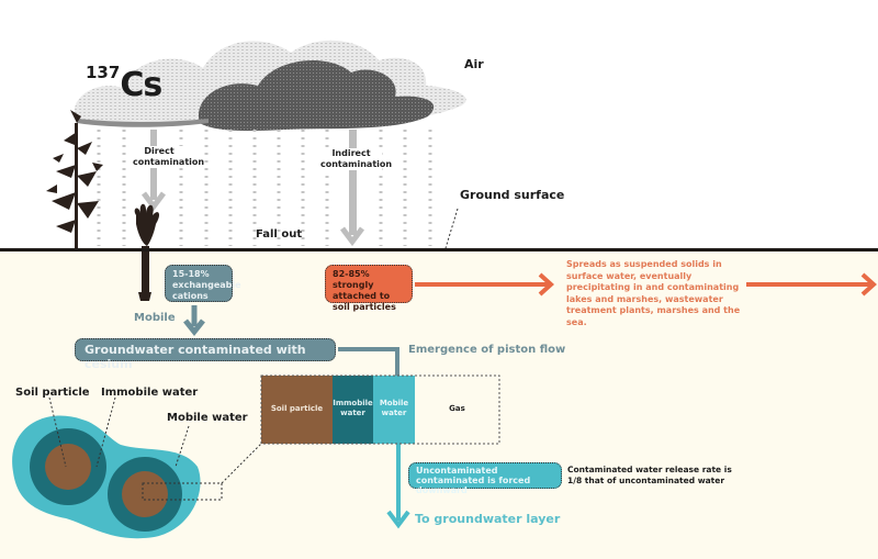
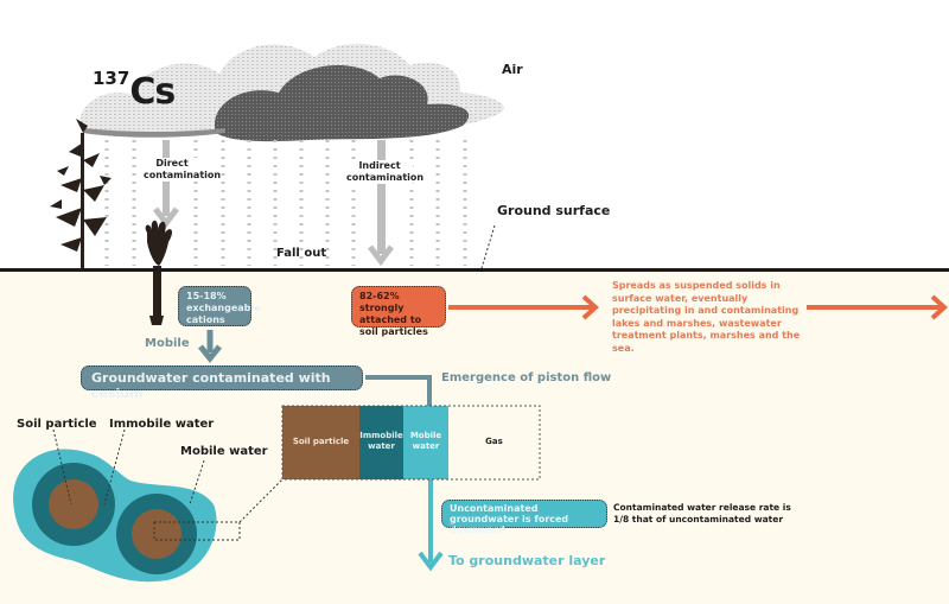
  137Cs
  Air
  Direct contamination
  Indirect contamination
  Ground surface
  Fall out
  15-18% exchangeable cations
  Mobile
  Groundwater contaminated with cesium
- 82-85% strongly attached to soil particles
+ 82-62% strongly attached to soil particles
  Spreads as suspended solids in surface water, eventually precipitating in and contaminating lakes and marshes, wastewater treatment plants, marshes and the sea.
  Emergence of piston flow
  Soil particle
  Immobile water
  Mobile water
  Soil particle
  Immobile water
  Mobile water
  Gas
- Uncontaminated contaminated is forced downward
+ Uncontaminated groundwater is forced downward
  Contaminated water release rate is 1/8 that of uncontaminated water
  To groundwater layer
